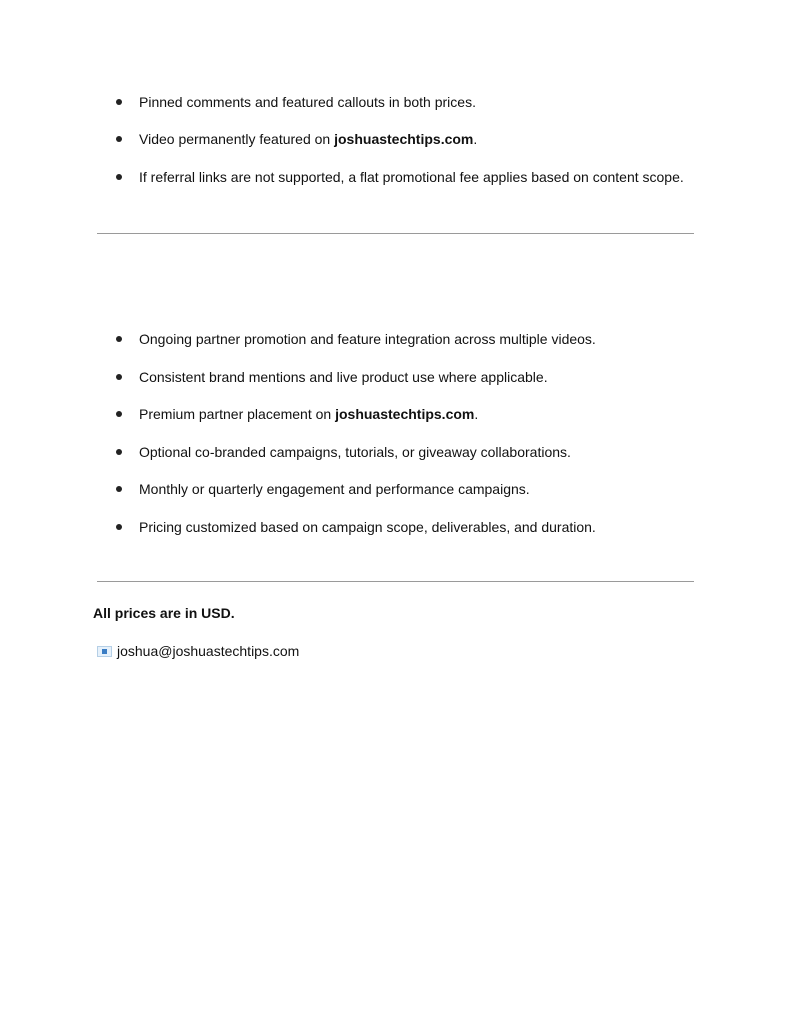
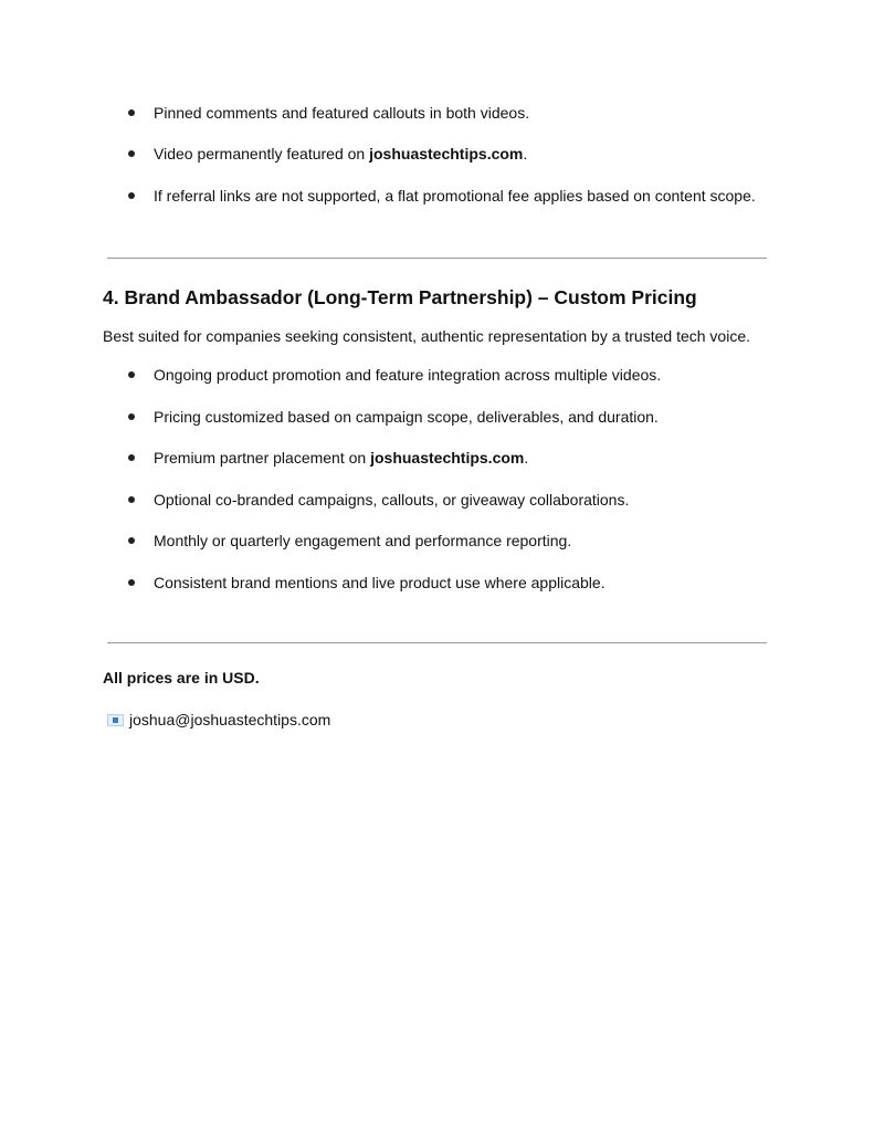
- Pinned comments and featured callouts in both prices.
+ Pinned comments and featured callouts in both videos.
  Video permanently featured on joshuastechtips.com.
  If referral links are not supported, a flat promotional fee applies based on content scope.
+ 4. Brand Ambassador (Long-Term Partnership) – Custom Pricing
+ Best suited for companies seeking consistent, authentic representation by a trusted tech voice.
- Ongoing partner promotion and feature integration across multiple videos.
+ Ongoing product promotion and feature integration across multiple videos.
- Consistent brand mentions and live product use where applicable.
+ Pricing customized based on campaign scope, deliverables, and duration.
  Premium partner placement on joshuastechtips.com.
- Optional co-branded campaigns, tutorials, or giveaway collaborations.
+ Optional co-branded campaigns, callouts, or giveaway collaborations.
- Monthly or quarterly engagement and performance campaigns.
+ Monthly or quarterly engagement and performance reporting.
- Pricing customized based on campaign scope, deliverables, and duration.
+ Consistent brand mentions and live product use where applicable.
  All prices are in USD.
  joshua@joshuastechtips.com
